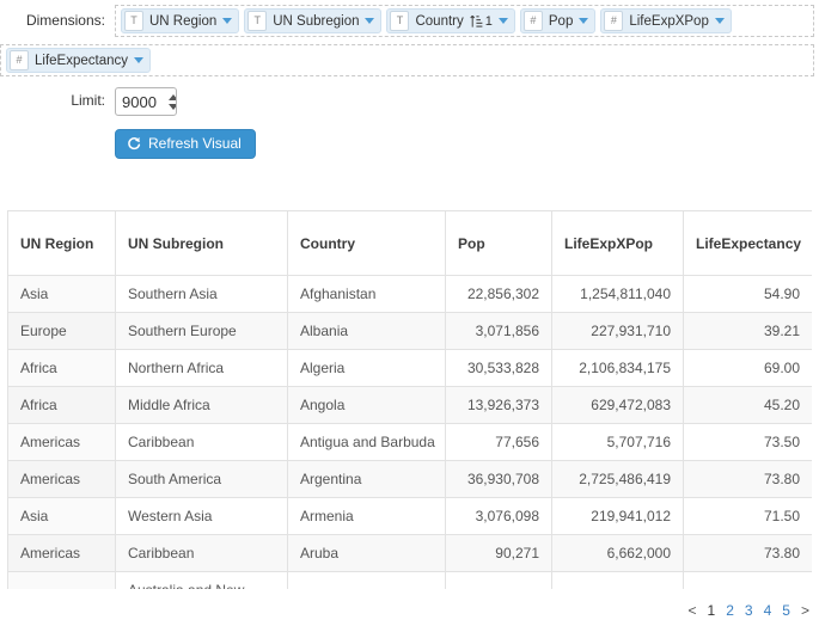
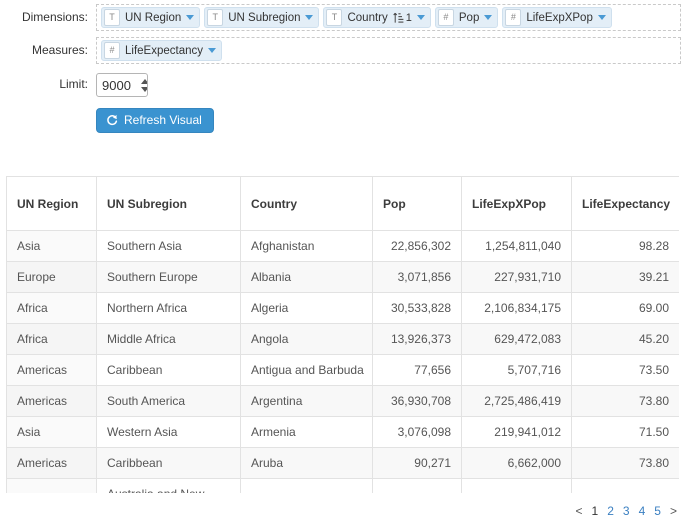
  Dimensions:
  T
  UN Region
  T
  UN Subregion
  T
  Country
  1
  #
  Pop
  #
  LifeExpXPop
+ Measures:
  #
  LifeExpectancy
  Limit:
  9000
  Refresh Visual
  UN Region	UN Subregion	Country	Pop	LifeExpXPop	LifeExpectancy
- Asia	Southern Asia	Afghanistan	22,856,302	1,254,811,040	54.90
+ Asia	Southern Asia	Afghanistan	22,856,302	1,254,811,040	98.28
  Europe	Southern Europe	Albania	3,071,856	227,931,710	39.21
  Africa	Northern Africa	Algeria	30,533,828	2,106,834,175	69.00
  Africa	Middle Africa	Angola	13,926,373	629,472,083	45.20
  Americas	Caribbean	Antigua and Barbuda	77,656	5,707,716	73.50
  Americas	South America	Argentina	36,930,708	2,725,486,419	73.80
  Asia	Western Asia	Armenia	3,076,098	219,941,012	71.50
  Americas	Caribbean	Aruba	90,271	6,662,000	73.80
  <
  1
  2
  3
  4
  5
  >
